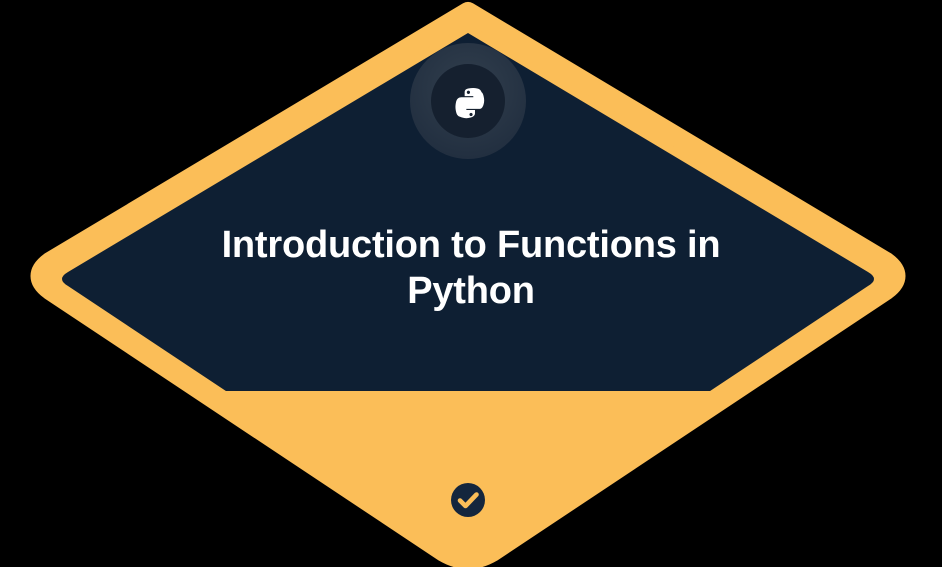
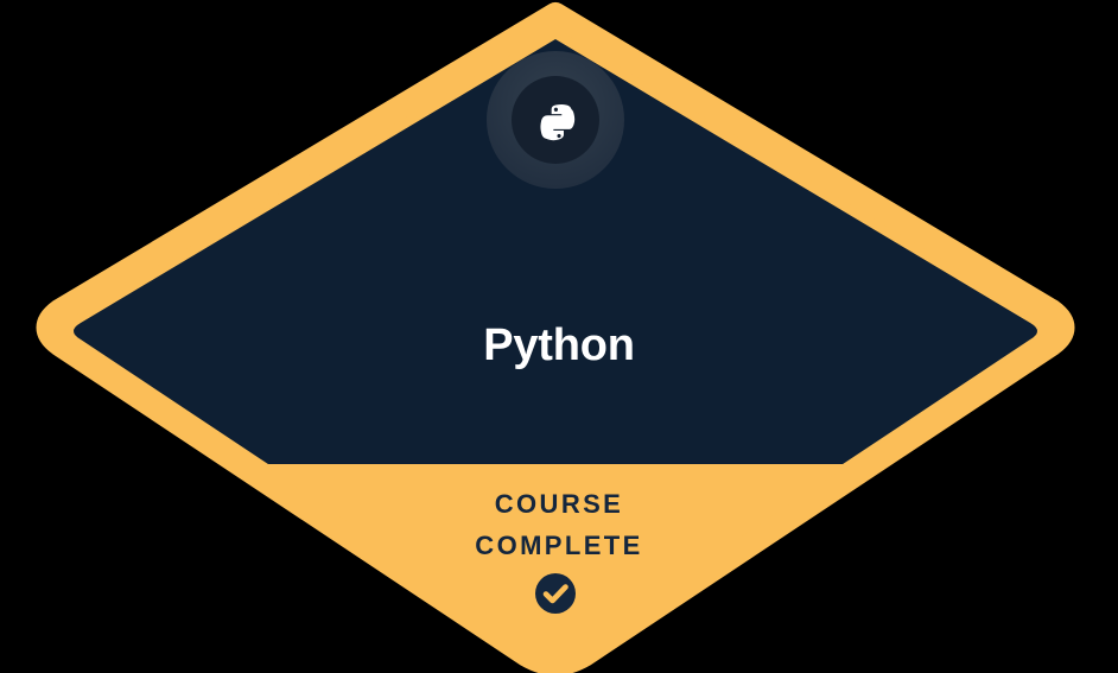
- Introduction to Functions in
  Python
+ COURSE
+ COMPLETE
